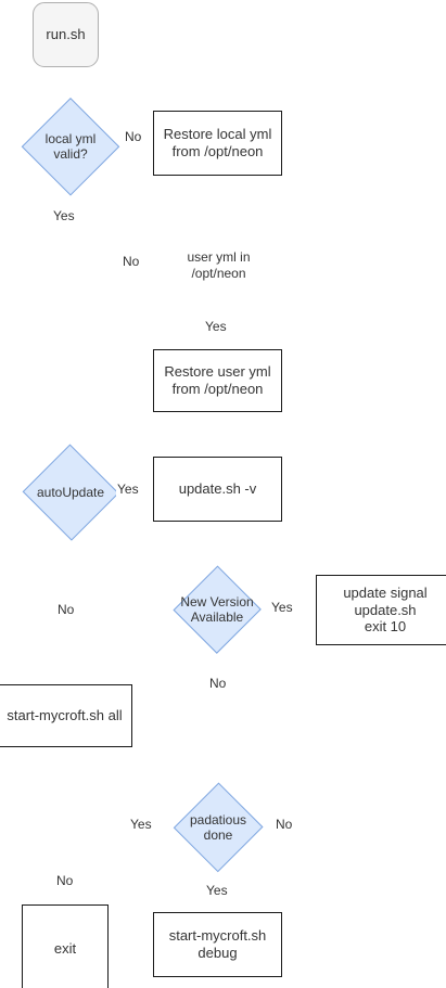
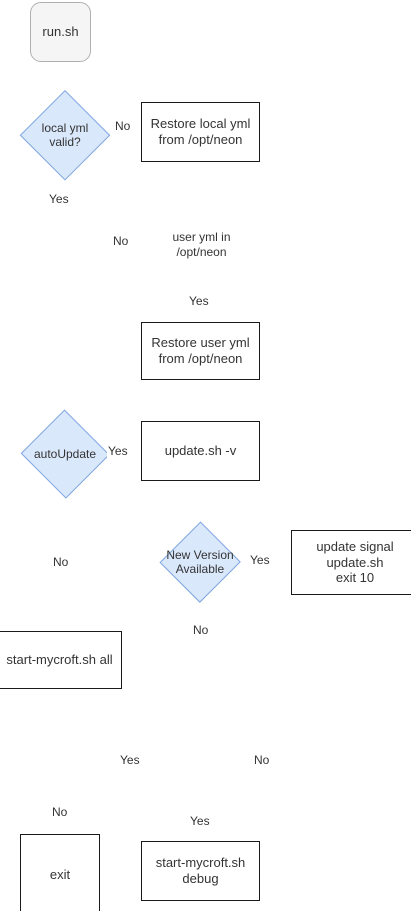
  run.sh
  local yml
  valid?
  No
  Restore local yml
  from /opt/neon
  Yes
  No
  user yml in
  /opt/neon
  Yes
  Restore user yml
  from /opt/neon
  autoUpdate
  Yes
  update.sh -v
  No
  New Version
  Available
  Yes
  update signal
  update.sh
  exit 10
  No
  start-mycroft.sh all
  Yes
- padatious
- done
  No
  No
  Yes
  exit
  start-mycroft.sh
  debug
